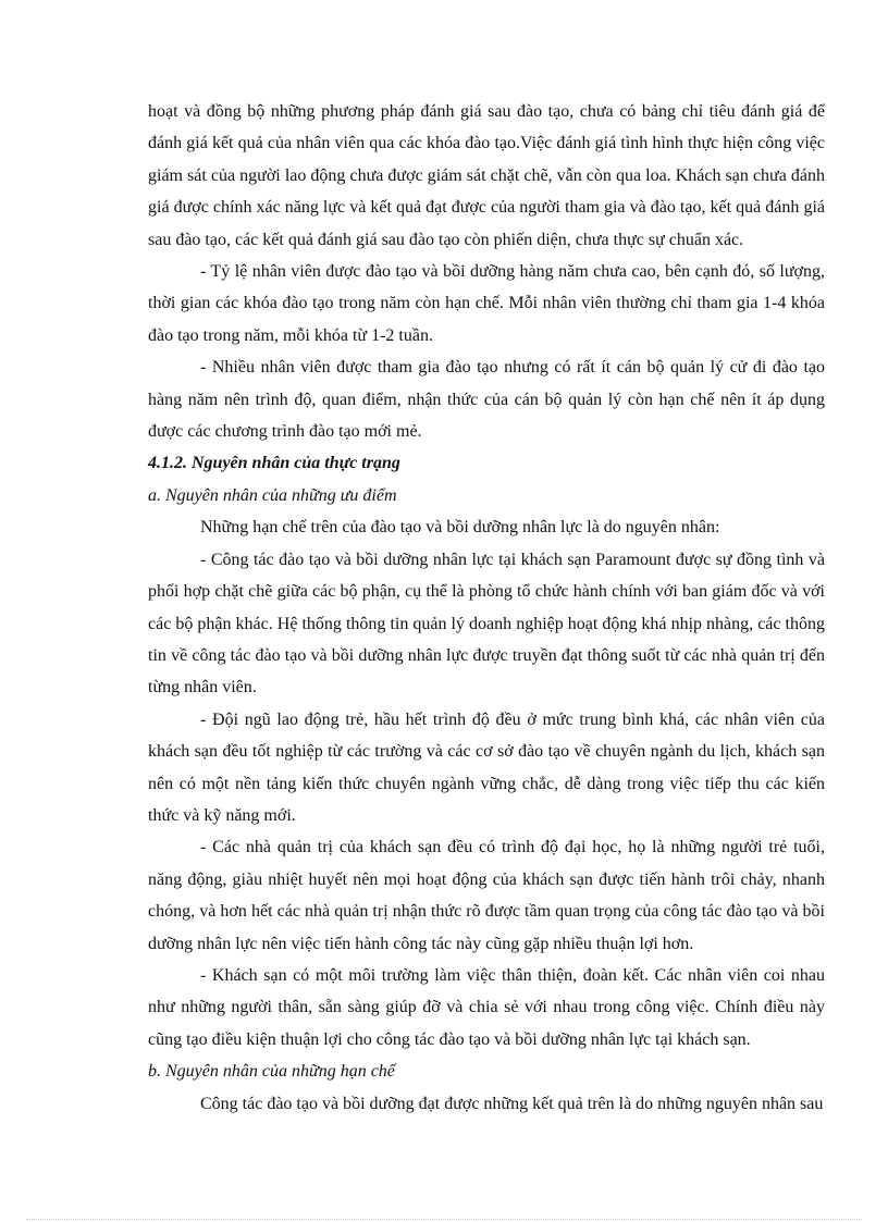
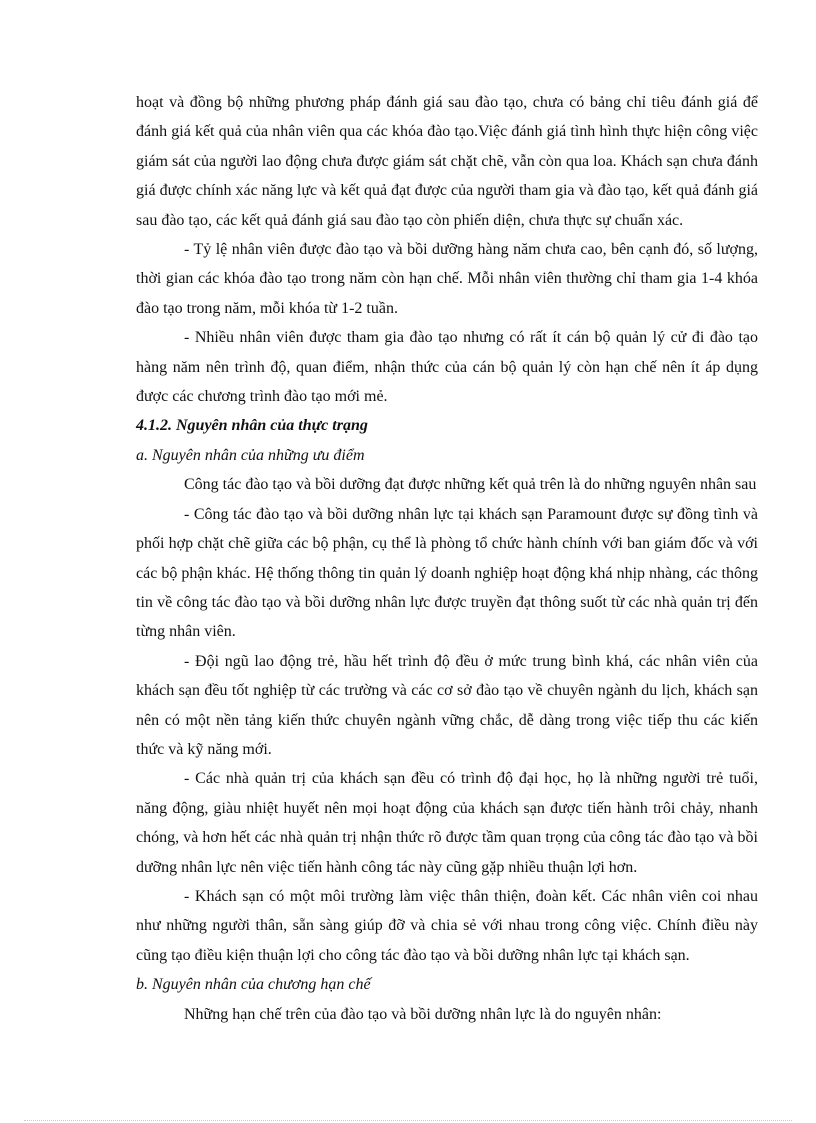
  hoạt và đồng bộ những phương pháp đánh giá sau đào tạo, chưa có bảng chỉ tiêu đánh giá để đánh giá kết quả của nhân viên qua các khóa đào tạo.Việc đánh giá tình hình thực hiện công việc giám sát của người lao động chưa được giám sát chặt chẽ, vẫn còn qua loa. Khách sạn chưa đánh giá được chính xác năng lực và kết quả đạt được của người tham gia và đào tạo, kết quả đánh giá sau đào tạo, các kết quả đánh giá sau đào tạo còn phiến diện, chưa thực sự chuẩn xác.
  - Tỷ lệ nhân viên được đào tạo và bồi dưỡng hàng năm chưa cao, bên cạnh đó, số lượng, thời gian các khóa đào tạo trong năm còn hạn chế. Mỗi nhân viên thường chỉ tham gia 1-4 khóa đào tạo trong năm, mỗi khóa từ 1-2 tuần.
  - Nhiều nhân viên được tham gia đào tạo nhưng có rất ít cán bộ quản lý cử đi đào tạo hàng năm nên trình độ, quan điểm, nhận thức của cán bộ quản lý còn hạn chế nên ít áp dụng được các chương trình đào tạo mới mẻ.
  4.1.2. Nguyên nhân của thực trạng
  a. Nguyên nhân của những ưu điểm
- Những hạn chế trên của đào tạo và bồi dưỡng nhân lực là do nguyên nhân:
+ Công tác đào tạo và bồi dưỡng đạt được những kết quả trên là do những nguyên nhân sau
  - Công tác đào tạo và bồi dưỡng nhân lực tại khách sạn Paramount được sự đồng tình và phối hợp chặt chẽ giữa các bộ phận, cụ thể là phòng tổ chức hành chính với ban giám đốc và với các bộ phận khác. Hệ thống thông tin quản lý doanh nghiệp hoạt động khá nhịp nhàng, các thông tin về công tác đào tạo và bồi dưỡng nhân lực được truyền đạt thông suốt từ các nhà quản trị đến từng nhân viên.
  - Đội ngũ lao động trẻ, hầu hết trình độ đều ở mức trung bình khá, các nhân viên của khách sạn đều tốt nghiệp từ các trường và các cơ sở đào tạo về chuyên ngành du lịch, khách sạn nên có một nền tảng kiến thức chuyên ngành vững chắc, dễ dàng trong việc tiếp thu các kiến thức và kỹ năng mới.
  - Các nhà quản trị của khách sạn đều có trình độ đại học, họ là những người trẻ tuổi, năng động, giàu nhiệt huyết nên mọi hoạt động của khách sạn được tiến hành trôi chảy, nhanh chóng, và hơn hết các nhà quản trị nhận thức rõ được tầm quan trọng của công tác đào tạo và bồi dưỡng nhân lực nên việc tiến hành công tác này cũng gặp nhiều thuận lợi hơn.
  - Khách sạn có một môi trường làm việc thân thiện, đoàn kết. Các nhân viên coi nhau như những người thân, sẵn sàng giúp đỡ và chia sẻ với nhau trong công việc. Chính điều này cũng tạo điều kiện thuận lợi cho công tác đào tạo và bồi dưỡng nhân lực tại khách sạn.
- b. Nguyên nhân của những hạn chế
+ b. Nguyên nhân của chương hạn chế
- Công tác đào tạo và bồi dưỡng đạt được những kết quả trên là do những nguyên nhân sau
+ Những hạn chế trên của đào tạo và bồi dưỡng nhân lực là do nguyên nhân:
